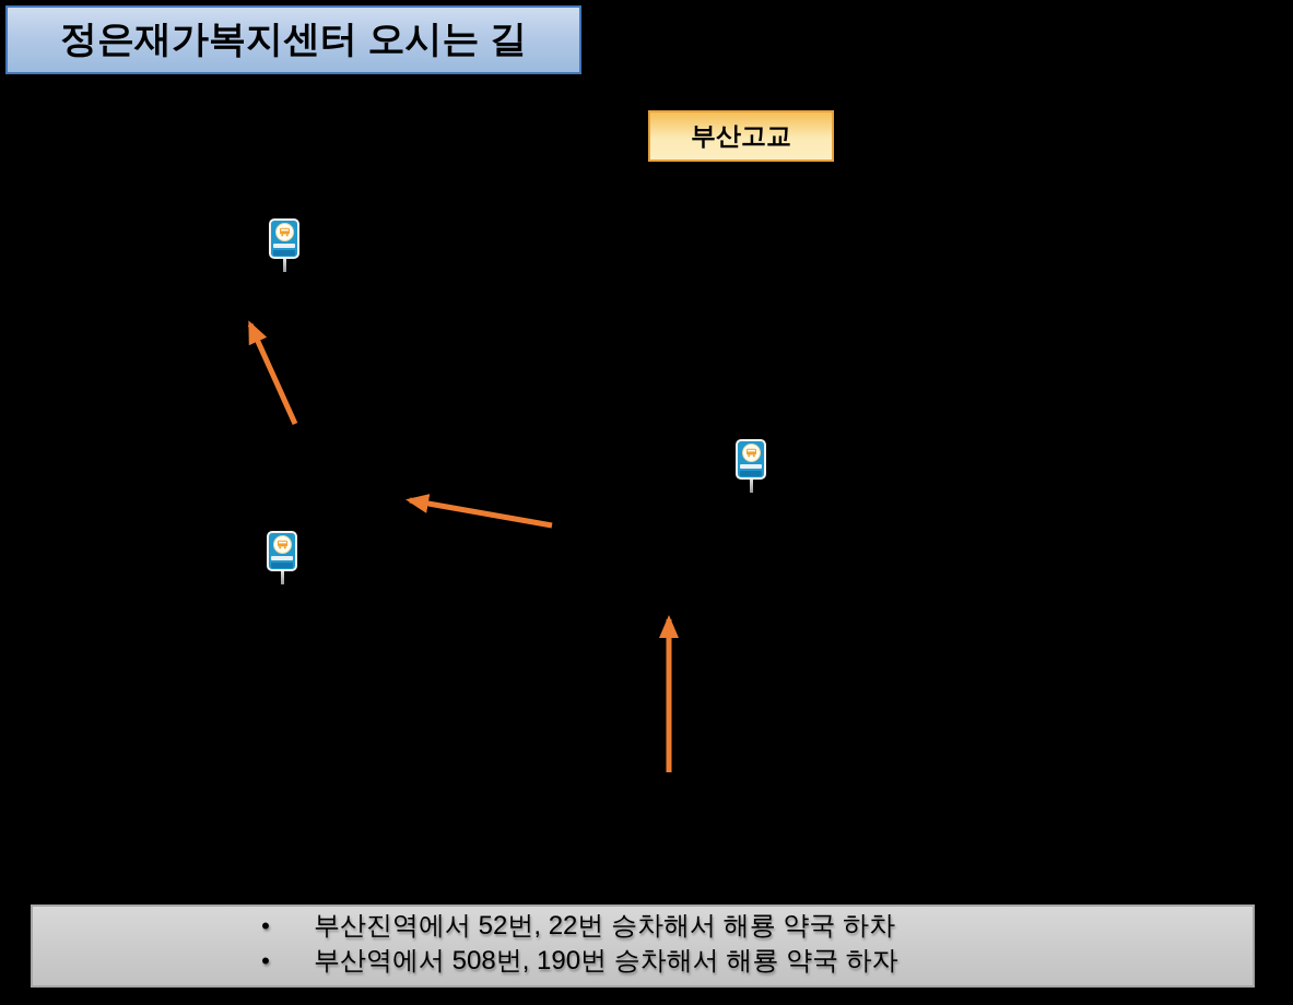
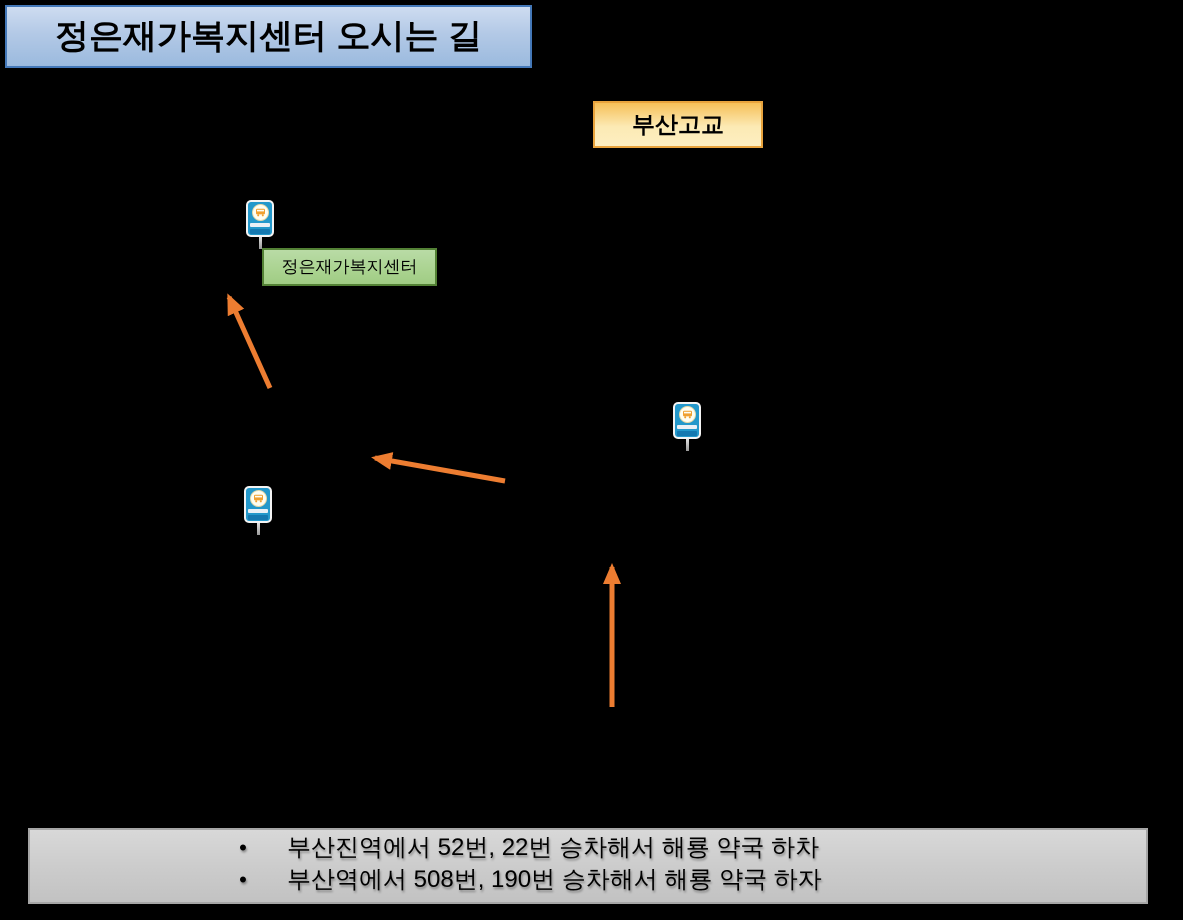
  정은재가복지센터 오시는 길
  부산고교
+ 정은재가복지센터
  • 부산진역에서 52번, 22번 승차해서 해룡 약국 하차
  • 부산역에서 508번, 190번 승차해서 해룡 약국 하자
